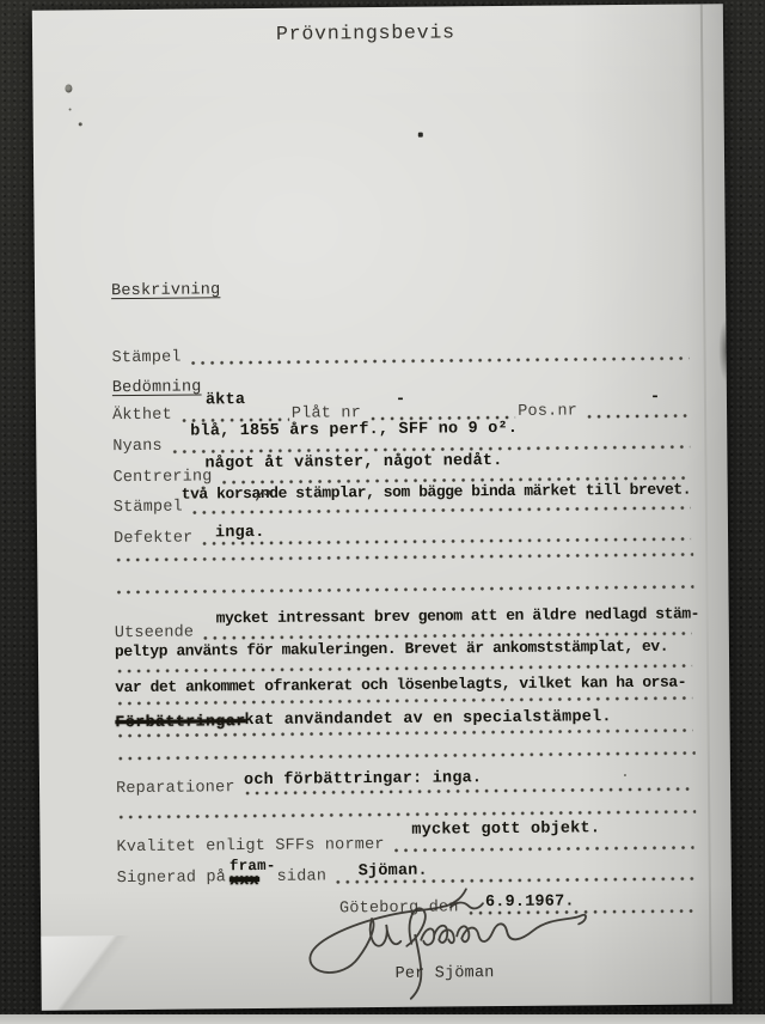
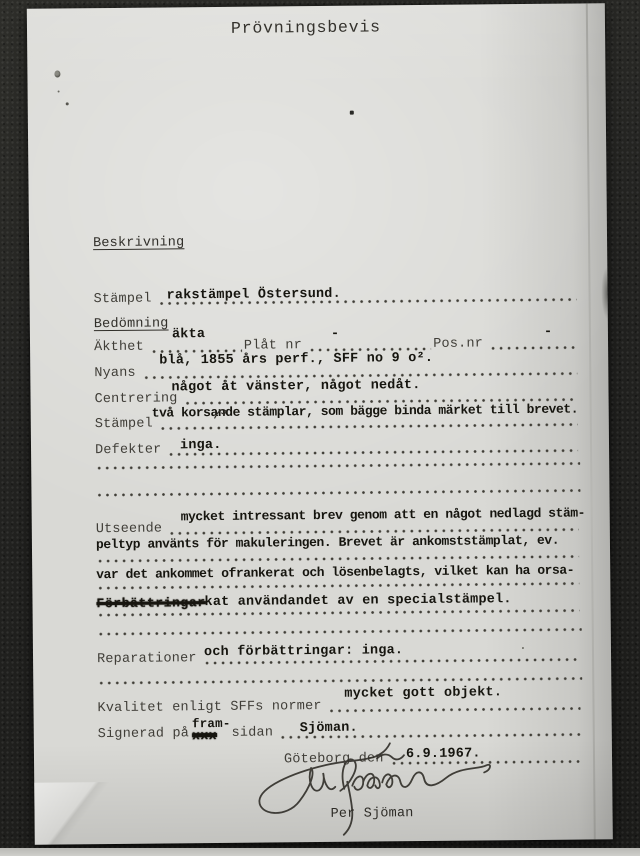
  Prövningsbevis
  Beskrivning
  Stämpel
+ rakstämpel Östersund.
  Bedömning
  Äkthet
  Plåt nr
  Pos.nr
  äkta
  -
  -
  Nyans
  blå, 1855 års perf., SFF no 9 o².
  Centrering
  något åt vänster, något nedåt.
  Stämpel
  två korsade stämplar, som bägge binda märket till brevet.
  Defekter
  inga.
  Utseende
- mycket intressant brev genom att en äldre nedlagd stäm-
+ mycket intressant brev genom att en något nedlagd stäm-
  peltyp använts för makuleringen. Brevet är ankomststämplat, ev.
  var det ankommet ofrankerat och lösenbelagts, vilket kan ha orsa-
  Förbättringar
  kat användandet av en specialstämpel.
  Reparationer
  och förbättringar: inga.
  Kvalitet enligt SFFs normer
  mycket gott objekt.
  Signerad på
  fram-
  xxx
  sidan
  Sjöman.
  Göteborgen
  6.9.1967.
  Per Sjöman
